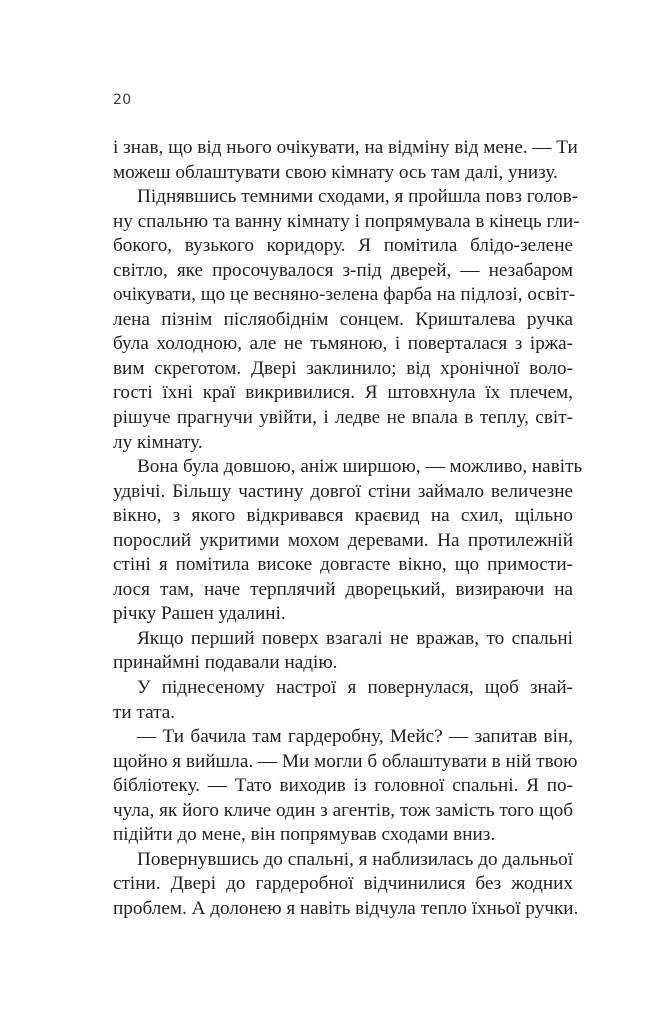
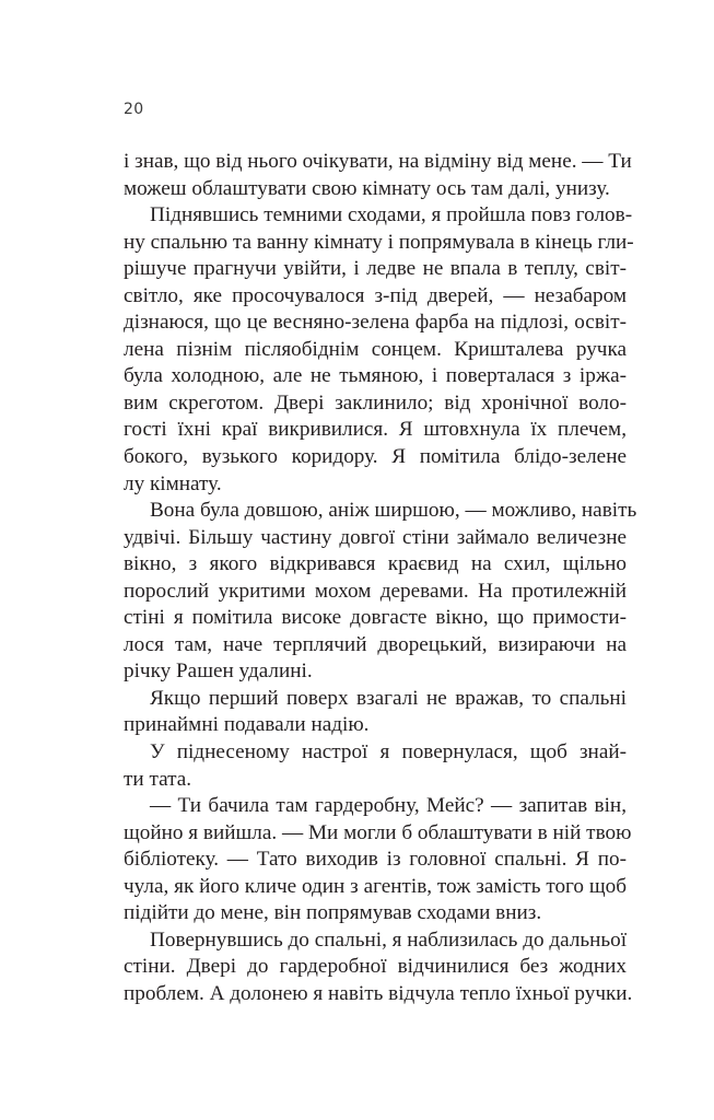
  20
  і знав, що від нього очікувати, на відміну від мене. — Ти
  можеш облаштувати свою кімнату ось там далі, унизу.
  Піднявшись темними сходами, я пройшла повз голов-
  ну спальню та ванну кімнату і попрямувала в кінець гли-
- бокого, вузького коридору. Я помітила блідо-зелене
+ рішуче прагнучи увійти, і ледве не впала в теплу, світ-
  світло, яке просочувалося з-під дверей, — незабаром
- очікувати, що це весняно-зелена фарба на підлозі, освіт-
+ дізнаюся, що це весняно-зелена фарба на підлозі, освіт-
  лена пізнім післяобіднім сонцем. Кришталева ручка
  була холодною, але не тьмяною, і поверталася з іржа-
  вим скреготом. Двері заклинило; від хронічної воло-
  гості їхні краї викривилися. Я штовхнула їх плечем,
- рішуче прагнучи увійти, і ледве не впала в теплу, світ-
+ бокого, вузького коридору. Я помітила блідо-зелене
  лу кімнату.
  Вона була довшою, аніж ширшою, — можливо, навіть
  удвічі. Більшу частину довгої стіни займало величезне
  вікно, з якого відкривався краєвид на схил, щільно
  порослий укритими мохом деревами. На протилежній
  стіні я помітила високе довгасте вікно, що примости-
  лося там, наче терплячий дворецький, визираючи на
  річку Рашен удалині.
  Якщо перший поверх взагалі не вражав, то спальні
  принаймні подавали надію.
  У піднесеному настрої я повернулася, щоб знай-
  ти тата.
  — Ти бачила там гардеробну, Мейс? — запитав він,
  щойно я вийшла. — Ми могли б облаштувати в ній твою
  бібліотеку. — Тато виходив із головної спальні. Я по-
  чула, як його кличе один з агентів, тож замість того щоб
  підійти до мене, він попрямував сходами вниз.
  Повернувшись до спальні, я наблизилась до дальньої
  стіни. Двері до гардеробної відчинилися без жодних
  проблем. А долонею я навіть відчула тепло їхньої ручки.
